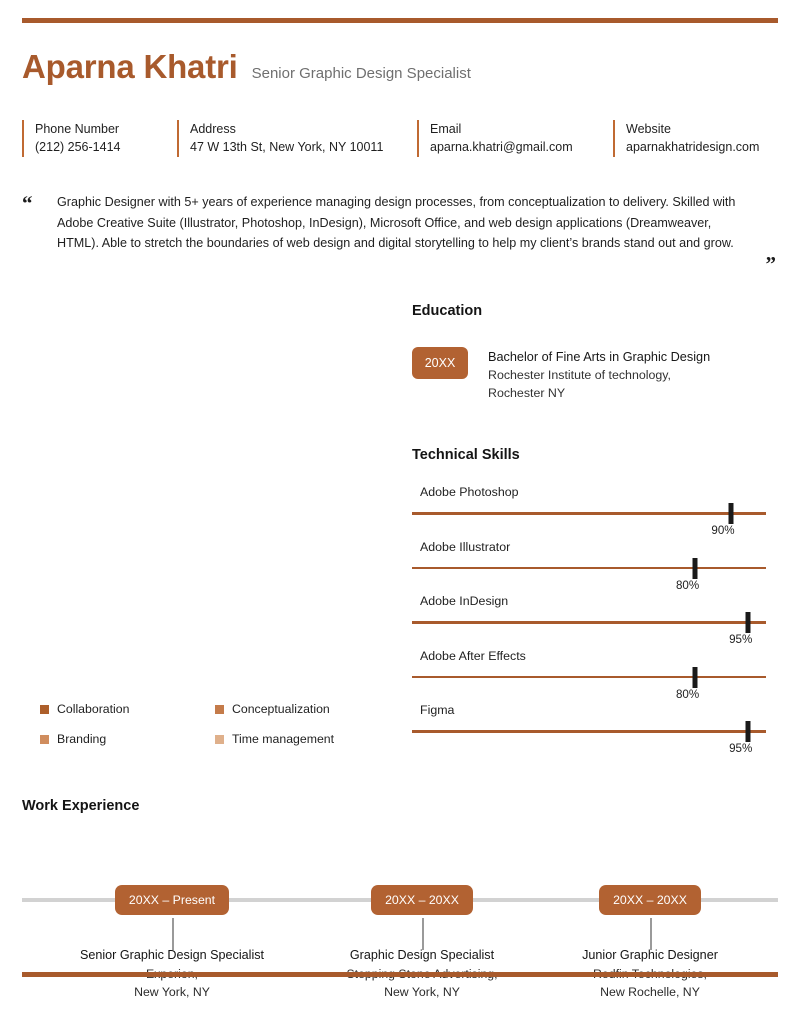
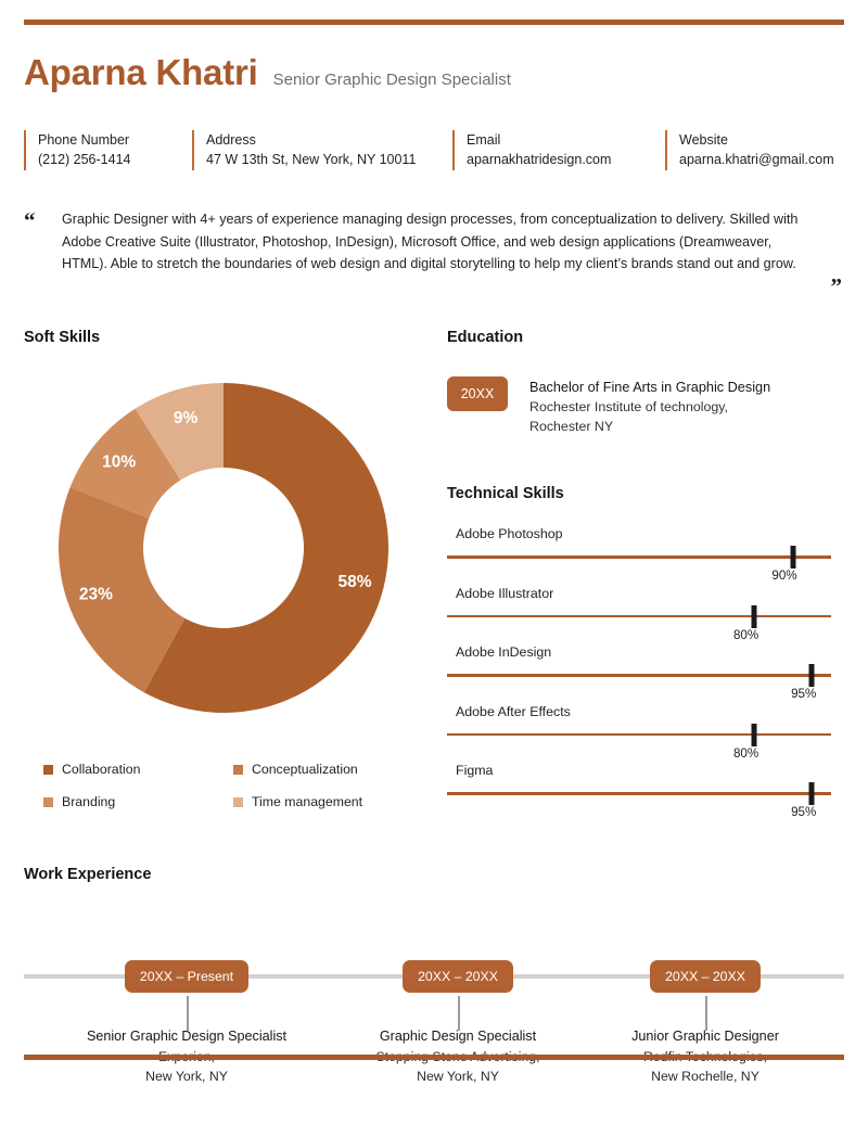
  Aparna Khatri
  Senior Graphic Design Specialist
  Phone Number
  (212) 256-1414
  Address
  47 W 13th St, New York, NY 10011
  Email
- aparna.khatri@gmail.com
+ aparnakhatridesign.com
  Website
- aparnakhatridesign.com
+ aparna.khatri@gmail.com
  “
- Graphic Designer with 5+ years of experience managing design processes, from conceptualization to delivery. Skilled with Adobe Creative Suite (Illustrator, Photoshop, InDesign), Microsoft Office, and web design applications (Dreamweaver, HTML). Able to stretch the boundaries of web design and digital storytelling to help my client’s brands stand out and grow.
+ Graphic Designer with 4+ years of experience managing design processes, from conceptualization to delivery. Skilled with Adobe Creative Suite (Illustrator, Photoshop, InDesign), Microsoft Office, and web design applications (Dreamweaver, HTML). Able to stretch the boundaries of web design and digital storytelling to help my client’s brands stand out and grow.
  ”
+ Soft Skills
+ 58%
+ 23%
+ 10%
+ 9%
  Collaboration
  Conceptualization
  Branding
  Time management
  Education
  20XX
  Bachelor of Fine Arts in Graphic Design
  Rochester Institute of technology,
  Rochester NY
  Technical Skills
  Adobe Photoshop
  90%
  Adobe Illustrator
  80%
  Adobe InDesign
  95%
  Adobe After Effects
  80%
  Figma
  95%
  Work Experience
  20XX – Present
  Senior Graphic Design Specialist
  New York, NY
  20XX – 20XX
  Graphic Design Specialist
  New York, NY
  20XX – 20XX
  Junior Graphic Designer
  New Rochelle, NY
